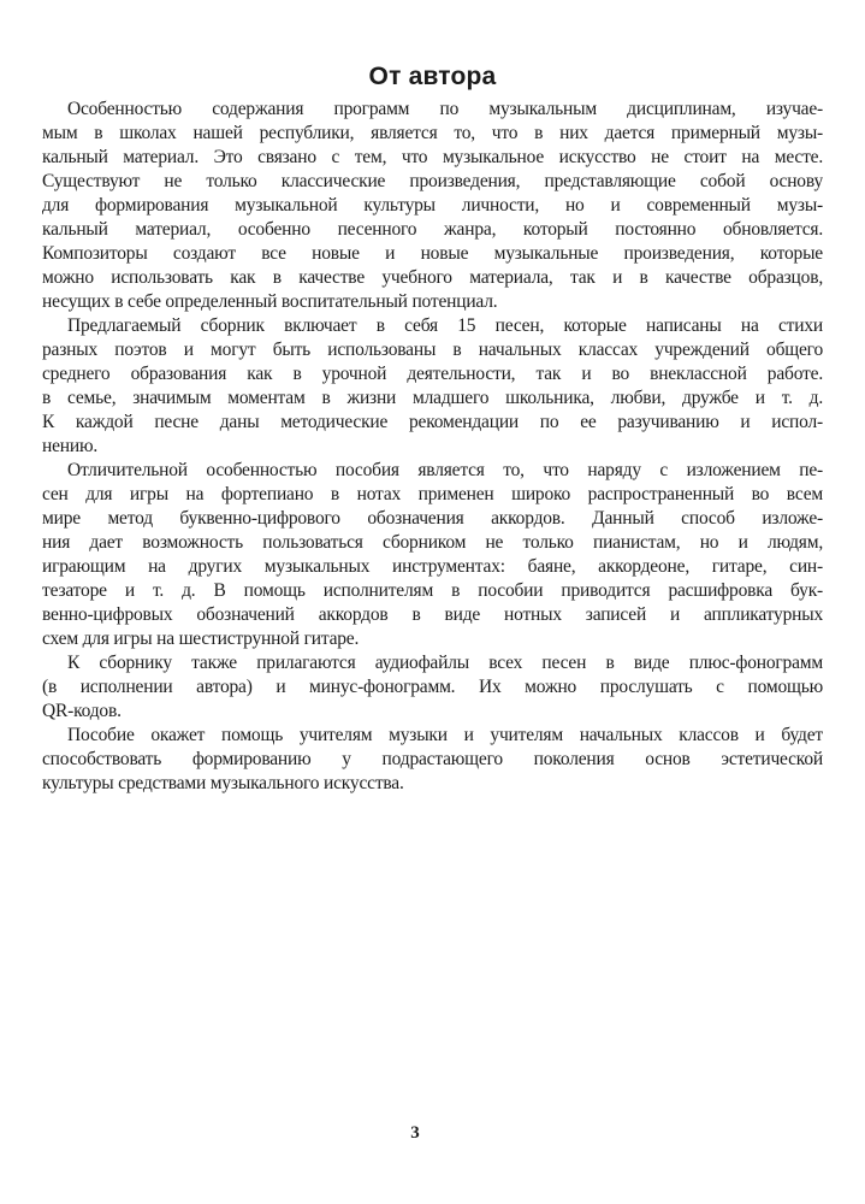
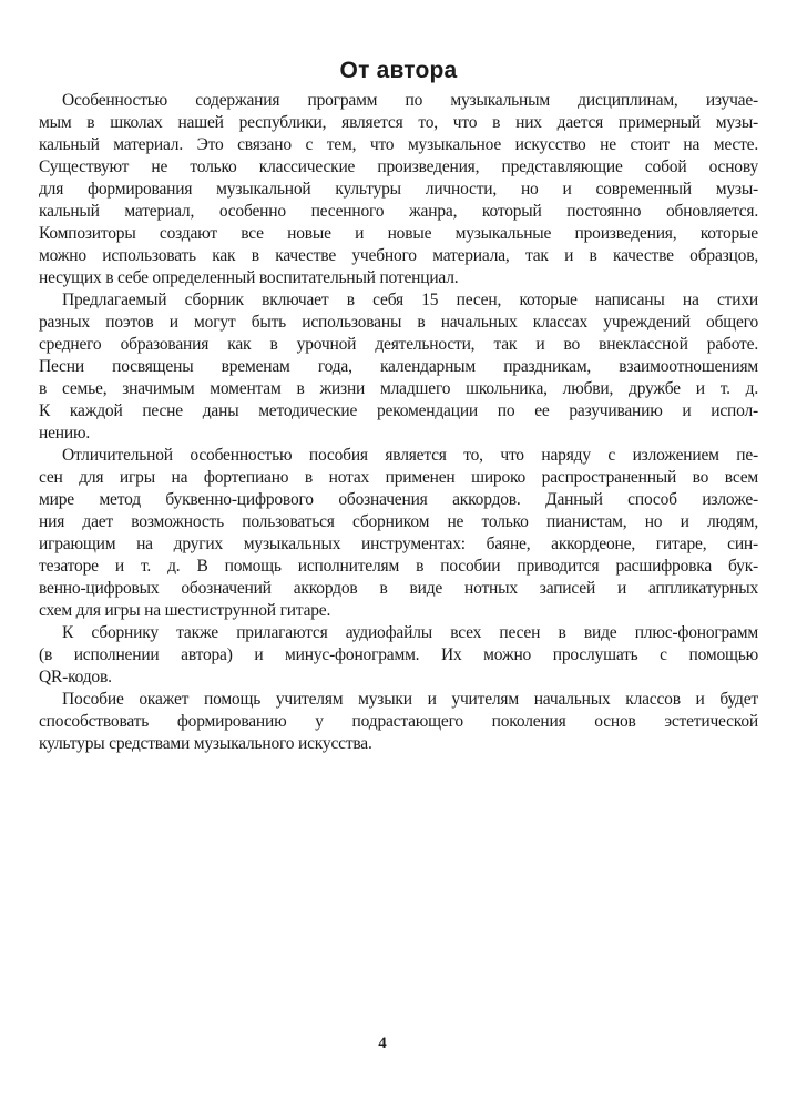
  От автора
  Особенностью содержания программ по музыкальным дисциплинам, изучае-
  мым в школах нашей республики, является то, что в них дается примерный музы-
  кальный материал. Это связано с тем, что музыкальное искусство не стоит на месте.
  Существуют не только классические произведения, представляющие собой основу
  для формирования музыкальной культуры личности, но и современный музы-
  кальный материал, особенно песенного жанра, который постоянно обновляется.
  Композиторы создают все новые и новые музыкальные произведения, которые
  можно использовать как в качестве учебного материала, так и в качестве образцов,
  несущих в себе определенный воспитательный потенциал.
  Предлагаемый сборник включает в себя 15 песен, которые написаны на стихи
  разных поэтов и могут быть использованы в начальных классах учреждений общего
  среднего образования как в урочной деятельности, так и во внеклассной работе.
+ Песни посвящены временам года, календарным праздникам, взаимоотношениям
  в семье, значимым моментам в жизни младшего школьника, любви, дружбе и т. д.
  К каждой песне даны методические рекомендации по ее разучиванию и испол-
  нению.
  Отличительной особенностью пособия является то, что наряду с изложением пе-
  сен для игры на фортепиано в нотах применен широко распространенный во всем
  мире метод буквенно-цифрового обозначения аккордов. Данный способ изложе-
  ния дает возможность пользоваться сборником не только пианистам, но и людям,
  играющим на других музыкальных инструментах: баяне, аккордеоне, гитаре, син-
  тезаторе и т. д. В помощь исполнителям в пособии приводится расшифровка бук-
  венно-цифровых обозначений аккордов в виде нотных записей и аппликатурных
  схем для игры на шестиструнной гитаре.
  К сборнику также прилагаются аудиофайлы всех песен в виде плюс-фонограмм
  (в исполнении автора) и минус-фонограмм. Их можно прослушать с помощью
  QR-кодов.
  Пособие окажет помощь учителям музыки и учителям начальных классов и будет
  способствовать формированию у подрастающего поколения основ эстетической
  культуры средствами музыкального искусства.
- 3
+ 4
